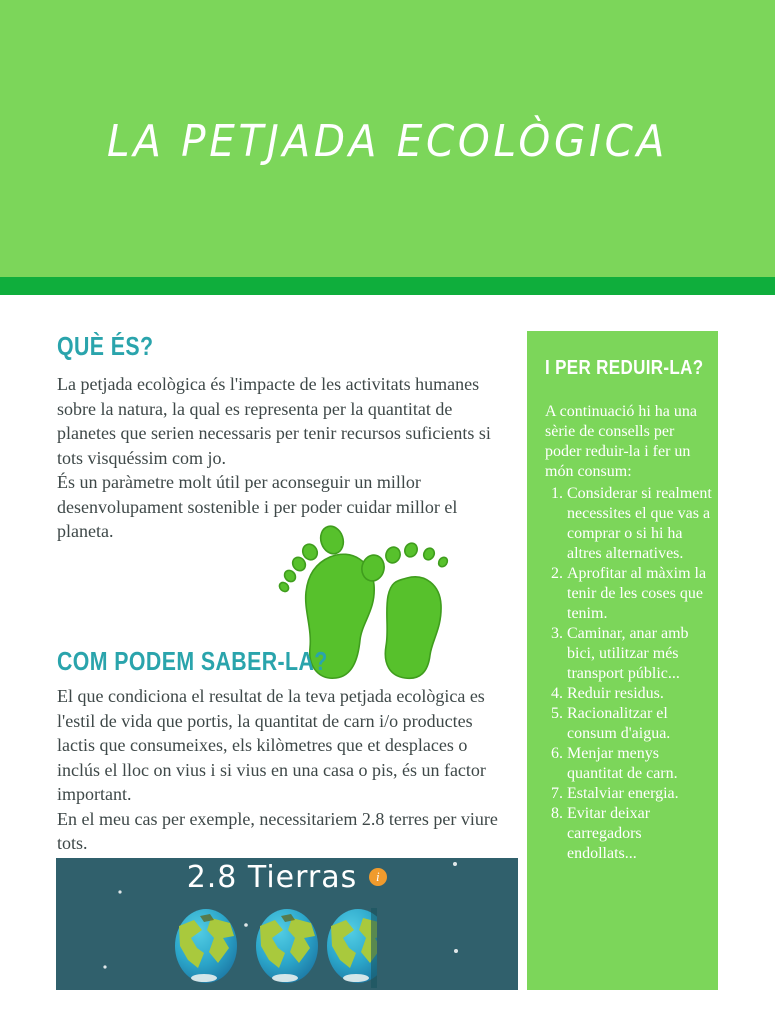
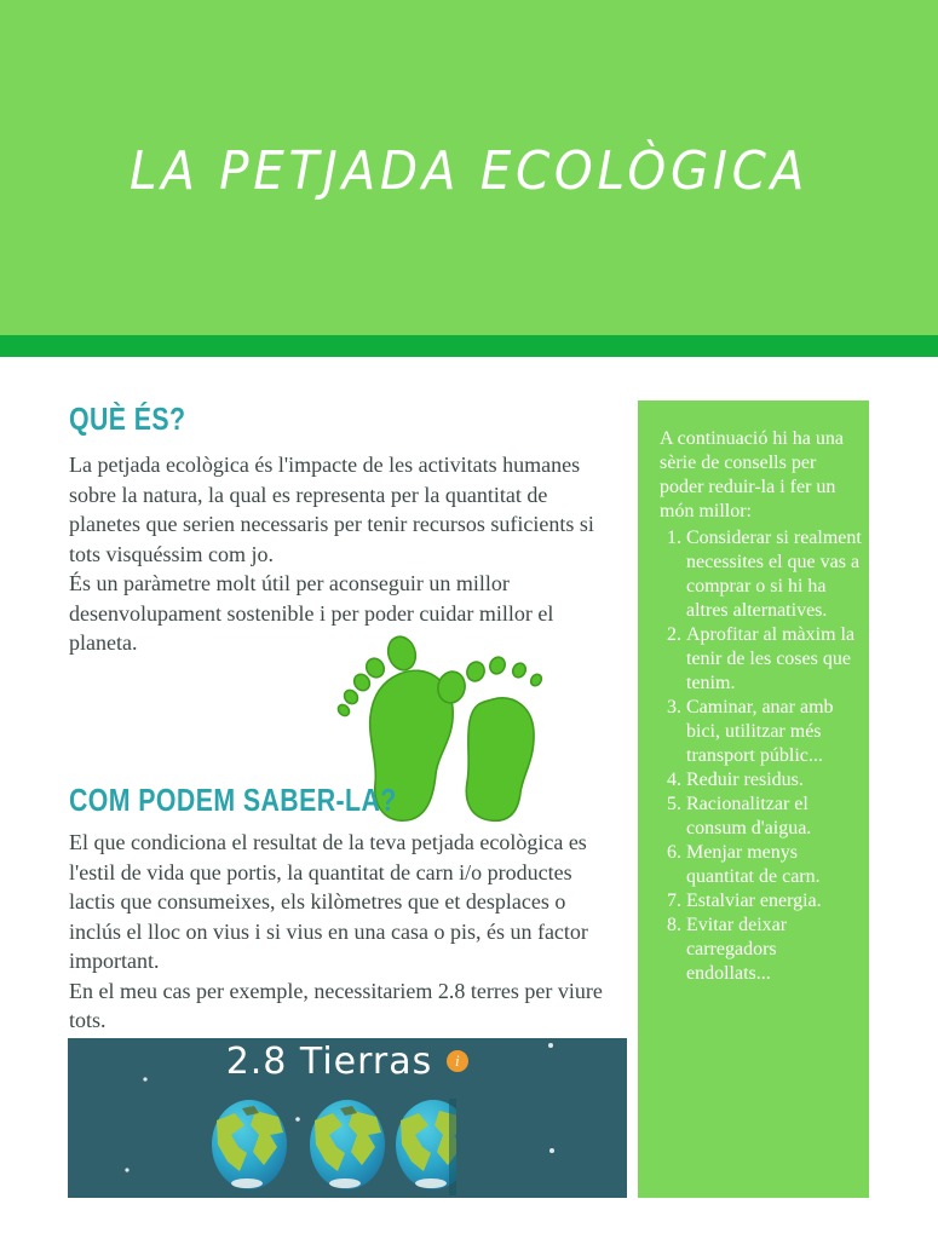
  LA PETJADA ECOLÒGICA
  QUÈ ÉS?
  La petjada ecològica és l'impacte de les activitats humanes sobre la natura, la qual es representa per la quantitat de planetes que serien necessaris per tenir recursos suficients si tots visquéssim com jo.
  És un paràmetre molt útil per aconseguir un millor desenvolupament sostenible i per poder cuidar millor el planeta.
  COM PODEM SABER-LA?
  El que condiciona el resultat de la teva petjada ecològica es l'estil de vida que portis, la quantitat de carn i/o productes lactis que consumeixes, els kilòmetres que et desplaces o inclús el lloc on vius i si vius en una casa o pis, és un factor important.
  En el meu cas per exemple, necessitariem 2.8 terres per viure tots.
  2.8 Tierras i
- I PER REDUIR-LA?
- A continuació hi ha una sèrie de consells per poder reduir-la i fer un món consum:
+ A continuació hi ha una sèrie de consells per poder reduir-la i fer un món millor:
  Considerar si realment necessites el que vas a comprar o si hi ha altres alternatives.
  Aprofitar al màxim la tenir de les coses que tenim.
  Caminar, anar amb bici, utilitzar més transport públic...
  Reduir residus.
  Racionalitzar el consum d'aigua.
  Menjar menys quantitat de carn.
  Estalviar energia.
  Evitar deixar carregadors endollats...
